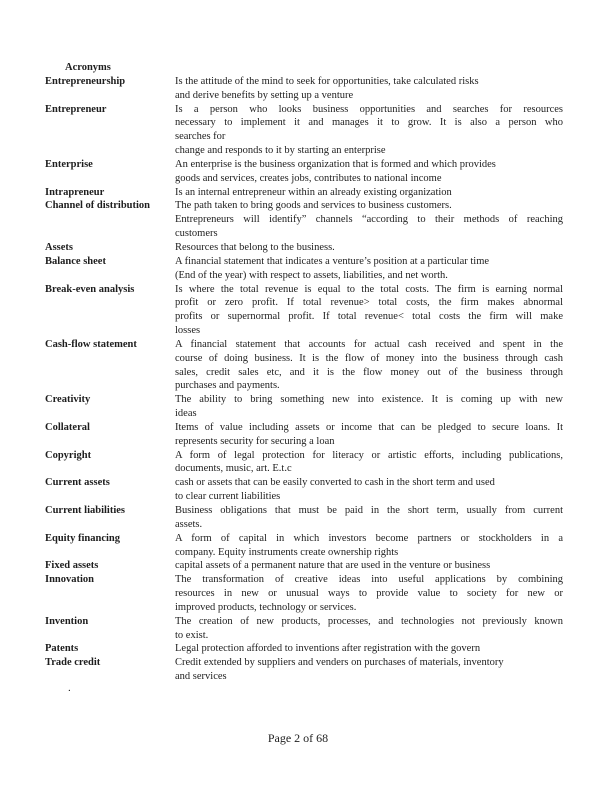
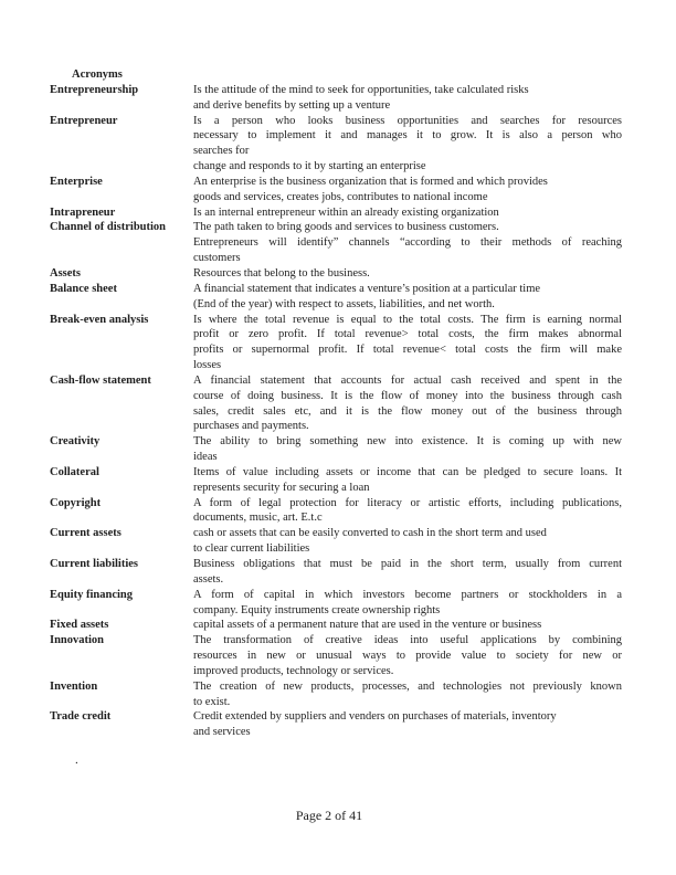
  Acronyms
  Entrepreneurship
  Is the attitude of the mind to seek for opportunities, take calculated risks
  and derive benefits by setting up a venture
  Entrepreneur
  Is a person who looks business opportunities and searches for resources
  necessary to implement it and manages it to grow. It is also a person who
  searches for
  change and responds to it by starting an enterprise
  Enterprise
  An enterprise is the business organization that is formed and which provides
  goods and services, creates jobs, contributes to national income
  Intrapreneur
  Is an internal entrepreneur within an already existing organization
  Channel of distribution
  The path taken to bring goods and services to business customers.
  Entrepreneurs will identify” channels “according to their methods of reaching
  customers
  Assets
  Resources that belong to the business.
  Balance sheet
  A financial statement that indicates a venture’s position at a particular time
  (End of the year) with respect to assets, liabilities, and net worth.
  Break-even analysis
  Is where the total revenue is equal to the total costs. The firm is earning normal
  profit or zero profit. If total revenue> total costs, the firm makes abnormal
  profits or supernormal profit. If total revenue< total costs the firm will make
  losses
  Cash-flow statement
  A financial statement that accounts for actual cash received and spent in the
  course of doing business. It is the flow of money into the business through cash
  sales, credit sales etc, and it is the flow money out of the business through
  purchases and payments.
  Creativity
  The ability to bring something new into existence. It is coming up with new
  ideas
  Collateral
  Items of value including assets or income that can be pledged to secure loans. It
  represents security for securing a loan
  Copyright
  A form of legal protection for literacy or artistic efforts, including publications,
  documents, music, art. E.t.c
  Current assets
  cash or assets that can be easily converted to cash in the short term and used
  to clear current liabilities
  Current liabilities
  Business obligations that must be paid in the short term, usually from current
  assets.
  Equity financing
  A form of capital in which investors become partners or stockholders in a
  company. Equity instruments create ownership rights
  Fixed assets
  capital assets of a permanent nature that are used in the venture or business
  Innovation
  The transformation of creative ideas into useful applications by combining
  resources in new or unusual ways to provide value to society for new or
  improved products, technology or services.
  Invention
  The creation of new products, processes, and technologies not previously known
  to exist.
- Patents
- Legal protection afforded to inventions after registration with the govern
  Trade credit
  Credit extended by suppliers and venders on purchases of materials, inventory
  and services
  .
- Page 2 of 68
+ Page 2 of 41
